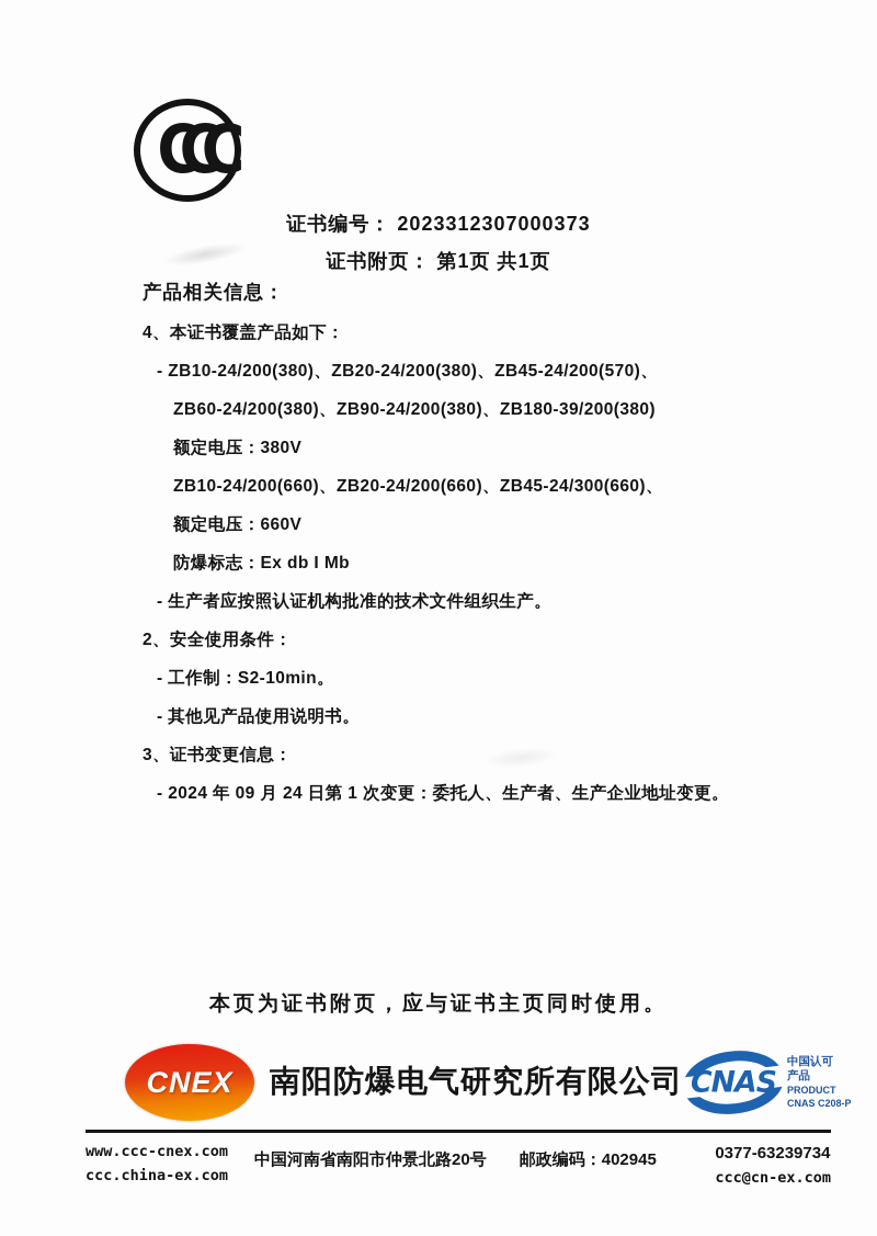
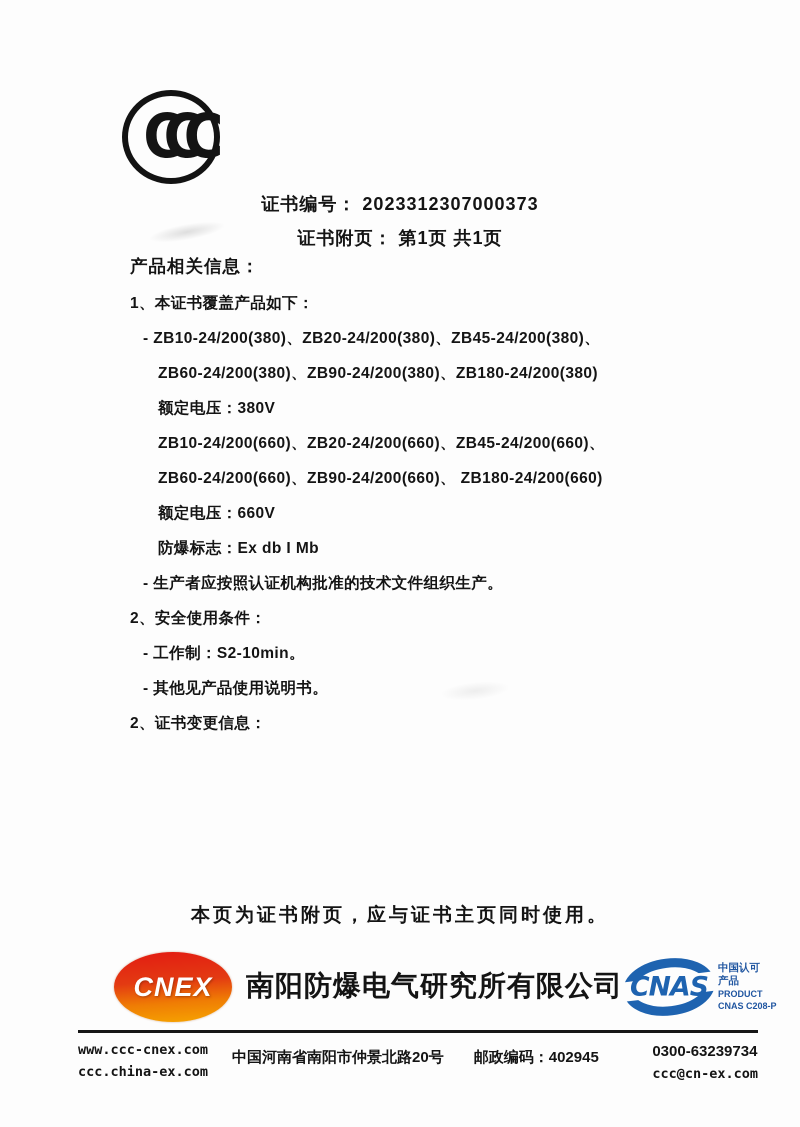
  CCC
  证书编号： 2023312307000373
  证书附页： 第1页 共1页
  产品相关信息：
- 4、本证书覆盖产品如下：
+ 1、本证书覆盖产品如下：
- - ZB10-24/200(380)、ZB20-24/200(380)、ZB45-24/200(570)、
+ - ZB10-24/200(380)、ZB20-24/200(380)、ZB45-24/200(380)、
- ZB60-24/200(380)、ZB90-24/200(380)、ZB180-39/200(380)
+ ZB60-24/200(380)、ZB90-24/200(380)、ZB180-24/200(380)
  额定电压：380V
- ZB10-24/200(660)、ZB20-24/200(660)、ZB45-24/300(660)、
+ ZB10-24/200(660)、ZB20-24/200(660)、ZB45-24/200(660)、
+ ZB60-24/200(660)、ZB90-24/200(660)、 ZB180-24/200(660)
  额定电压：660V
  防爆标志：Ex db I Mb
  - 生产者应按照认证机构批准的技术文件组织生产。
  2、安全使用条件：
  - 工作制：S2-10min。
  - 其他见产品使用说明书。
- 3、证书变更信息：
+ 2、证书变更信息：
- - 2024 年 09 月 24 日第 1 次变更：委托人、生产者、生产企业地址变更。
  本页为证书附页，应与证书主页同时使用。
  CNEX
  南阳防爆电气研究所有限公司
  CNAS
  中国认可
  产品
  PRODUCT
  CNAS C208-P
  www.ccc-cnex.com
  ccc.china-ex.com
  中国河南省南阳市仲景北路20号
  邮政编码：402945
- 0377-63239734
+ 0300-63239734
  ccc@cn-ex.com
